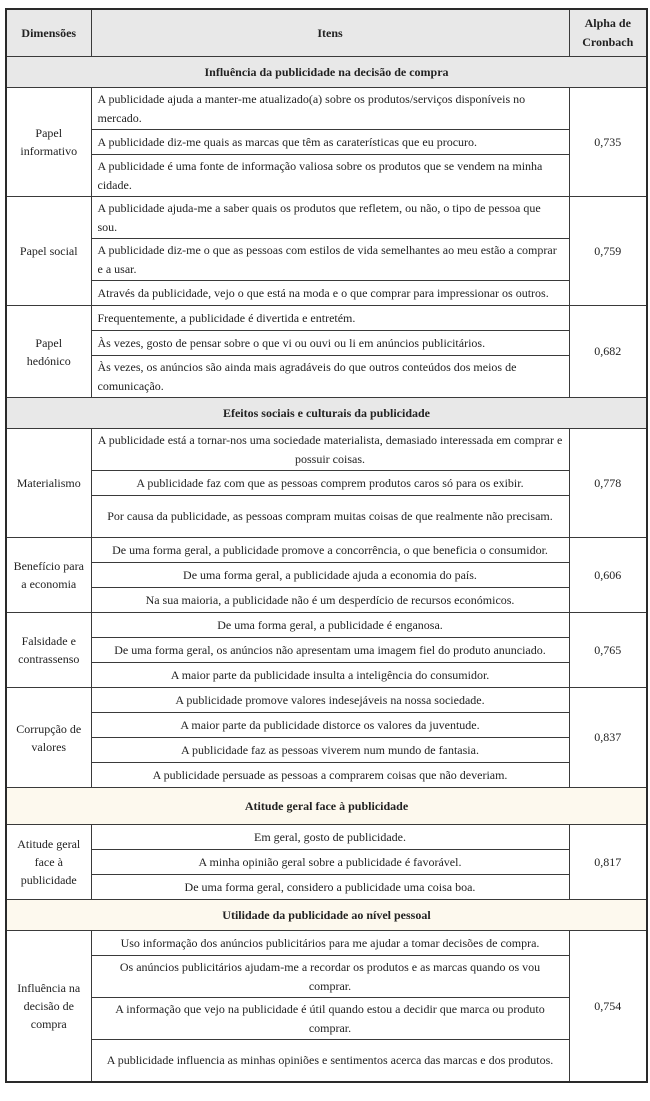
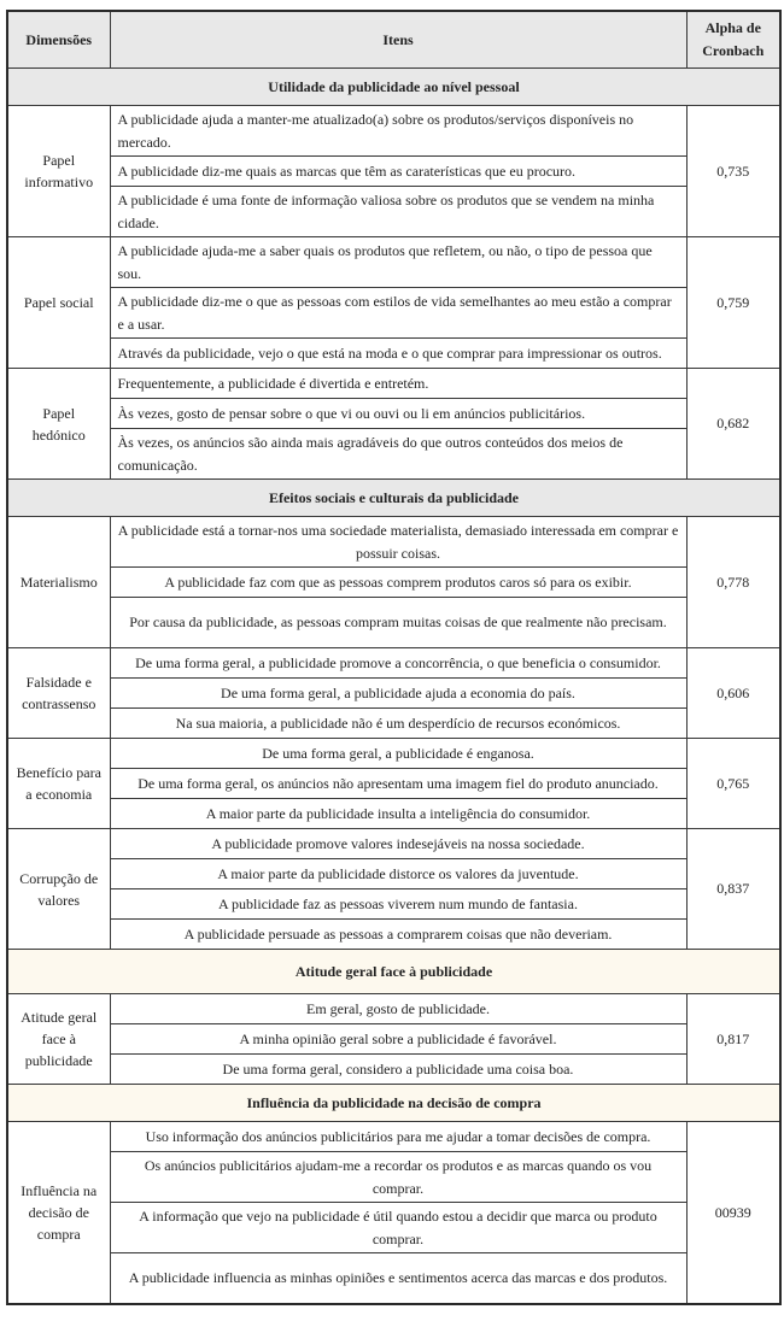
  Dimensões	Itens	Alpha de Cronbach
- Influência da publicidade na decisão de compra
+ Utilidade da publicidade ao nível pessoal
  Papel informativo	A publicidade ajuda a manter-me atualizado(a) sobre os produtos/serviços disponíveis no mercado.	0,735
  A publicidade diz-me quais as marcas que têm as caraterísticas que eu procuro.
  A publicidade é uma fonte de informação valiosa sobre os produtos que se vendem na minha cidade.
  Papel social	A publicidade ajuda-me a saber quais os produtos que refletem, ou não, o tipo de pessoa que sou.	0,759
  A publicidade diz-me o que as pessoas com estilos de vida semelhantes ao meu estão a comprar e a usar.
  Através da publicidade, vejo o que está na moda e o que comprar para impressionar os outros.
  Papel hedónico	Frequentemente, a publicidade é divertida e entretém.	0,682
  Às vezes, gosto de pensar sobre o que vi ou ouvi ou li em anúncios publicitários.
  Às vezes, os anúncios são ainda mais agradáveis do que outros conteúdos dos meios de comunicação.
  Efeitos sociais e culturais da publicidade
  Materialismo	A publicidade está a tornar-nos uma sociedade materialista, demasiado interessada em comprar e possuir coisas.	0,778
  A publicidade faz com que as pessoas comprem produtos caros só para os exibir.
  Por causa da publicidade, as pessoas compram muitas coisas de que realmente não precisam.
- Benefício para a economia	De uma forma geral, a publicidade promove a concorrência, o que beneficia o consumidor.	0,606
+ Falsidade e contrassenso	De uma forma geral, a publicidade promove a concorrência, o que beneficia o consumidor.	0,606
  De uma forma geral, a publicidade ajuda a economia do país.
  Na sua maioria, a publicidade não é um desperdício de recursos económicos.
- Falsidade e contrassenso	De uma forma geral, a publicidade é enganosa.	0,765
+ Benefício para a economia	De uma forma geral, a publicidade é enganosa.	0,765
  De uma forma geral, os anúncios não apresentam uma imagem fiel do produto anunciado.
  A maior parte da publicidade insulta a inteligência do consumidor.
  Corrupção de valores	A publicidade promove valores indesejáveis na nossa sociedade.	0,837
  A maior parte da publicidade distorce os valores da juventude.
  A publicidade faz as pessoas viverem num mundo de fantasia.
  A publicidade persuade as pessoas a comprarem coisas que não deveriam.
  Atitude geral face à publicidade
  Atitude geral face à publicidade	Em geral, gosto de publicidade.	0,817
  A minha opinião geral sobre a publicidade é favorável.
  De uma forma geral, considero a publicidade uma coisa boa.
- Utilidade da publicidade ao nível pessoal
+ Influência da publicidade na decisão de compra
- Influência na decisão de compra	Uso informação dos anúncios publicitários para me ajudar a tomar decisões de compra.	0,754
+ Influência na decisão de compra	Uso informação dos anúncios publicitários para me ajudar a tomar decisões de compra.	00939
  Os anúncios publicitários ajudam-me a recordar os produtos e as marcas quando os vou comprar.
  A informação que vejo na publicidade é útil quando estou a decidir que marca ou produto comprar.
  A publicidade influencia as minhas opiniões e sentimentos acerca das marcas e dos produtos.
